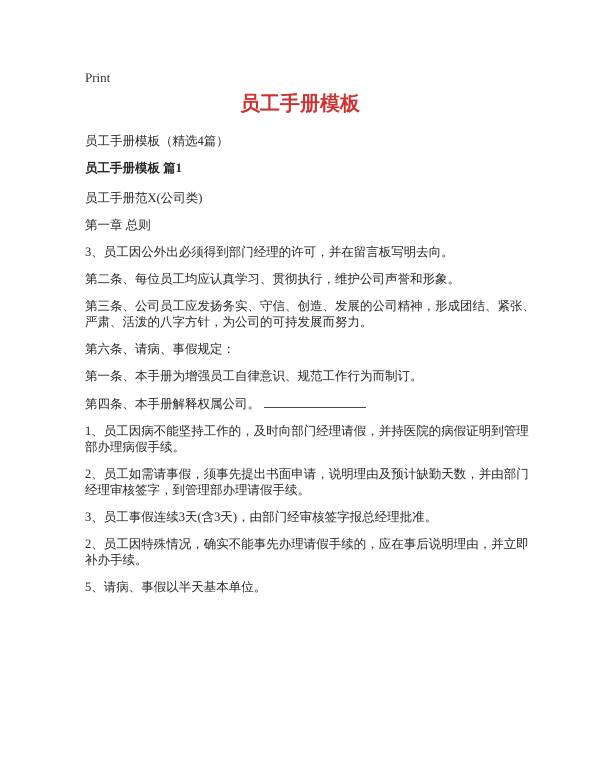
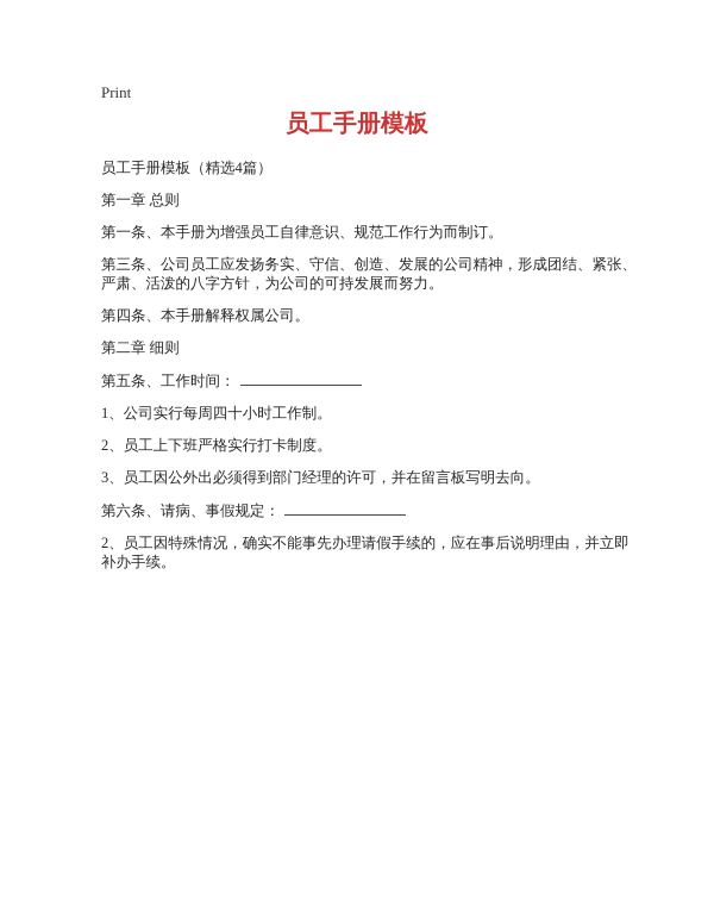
  Print
  员工手册模板
  员工手册模板（精选4篇）
- 员工手册模板 篇1
- 员工手册范X(公司类)
  第一章 总则
- 3、员工因公外出必须得到部门经理的许可，并在留言板写明去向。
+ 第一条、本手册为增强员工自律意识、规范工作行为而制订。
- 第二条、每位员工均应认真学习、贯彻执行，维护公司声誉和形象。
  第三条、公司员工应发扬务实、守信、创造、发展的公司精神，形成团结、紧张、严肃、活泼的八字方针，为公司的可持发展而努力。
- 第六条、请病、事假规定：
+ 第四条、本手册解释权属公司。
+ 第二章 细则
+ 第五条、工作时间：
+ 1、公司实行每周四十小时工作制。
+ 2、员工上下班严格实行打卡制度。
- 第一条、本手册为增强员工自律意识、规范工作行为而制订。
+ 3、员工因公外出必须得到部门经理的许可，并在留言板写明去向。
- 第四条、本手册解释权属公司。
+ 第六条、请病、事假规定：
- 1、员工因病不能坚持工作的，及时向部门经理请假，并持医院的病假证明到管理部办理病假手续。
- 2、员工如需请事假，须事先提出书面申请，说明理由及预计缺勤天数，并由部门经理审核签字，到管理部办理请假手续。
- 3、员工事假连续3天(含3天)，由部门经审核签字报总经理批准。
  2、员工因特殊情况，确实不能事先办理请假手续的，应在事后说明理由，并立即补办手续。
- 5、请病、事假以半天基本单位。
